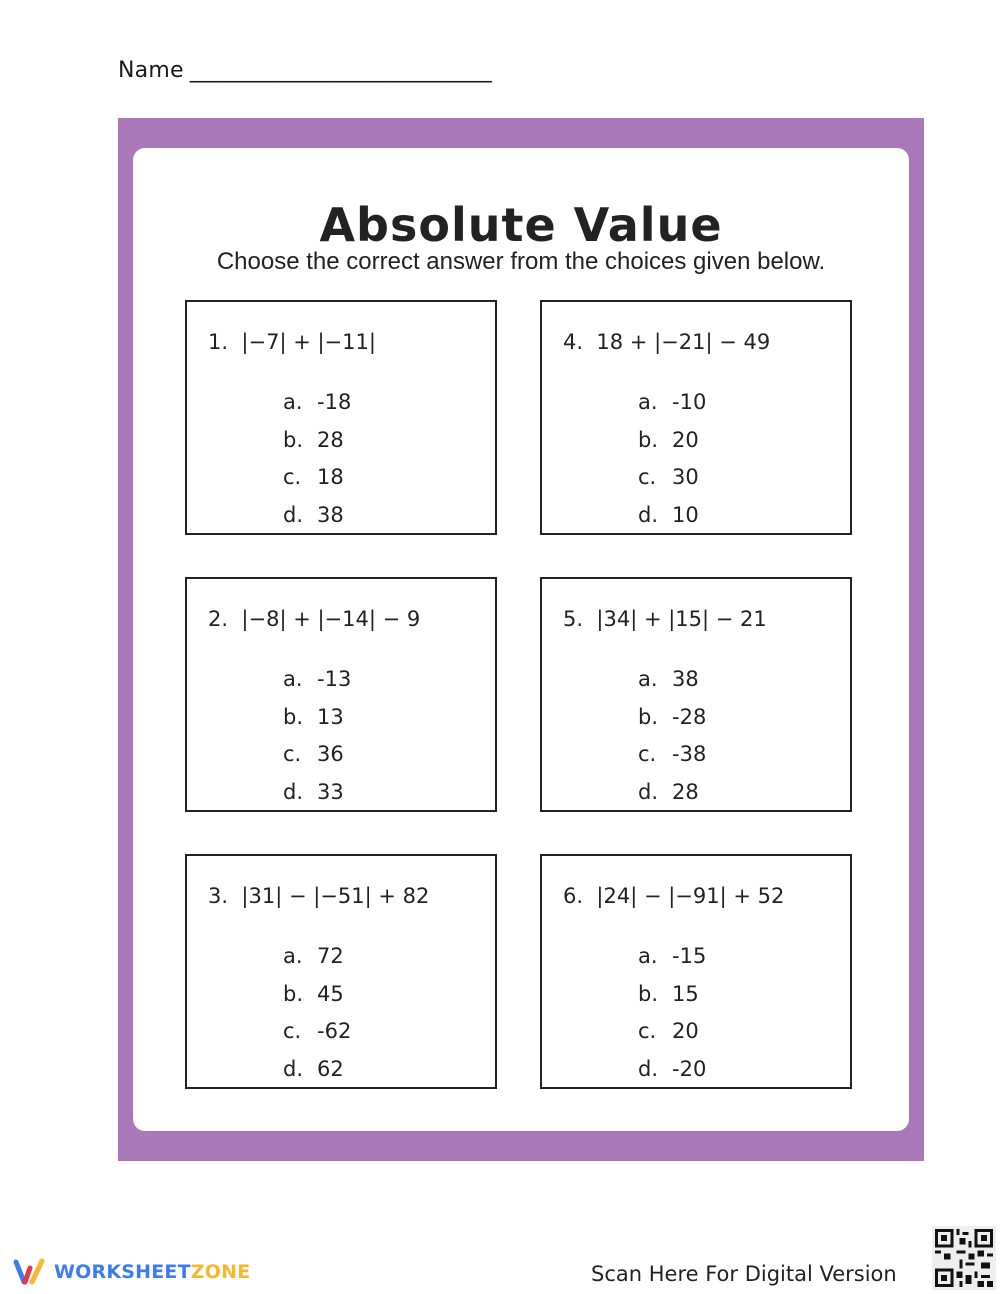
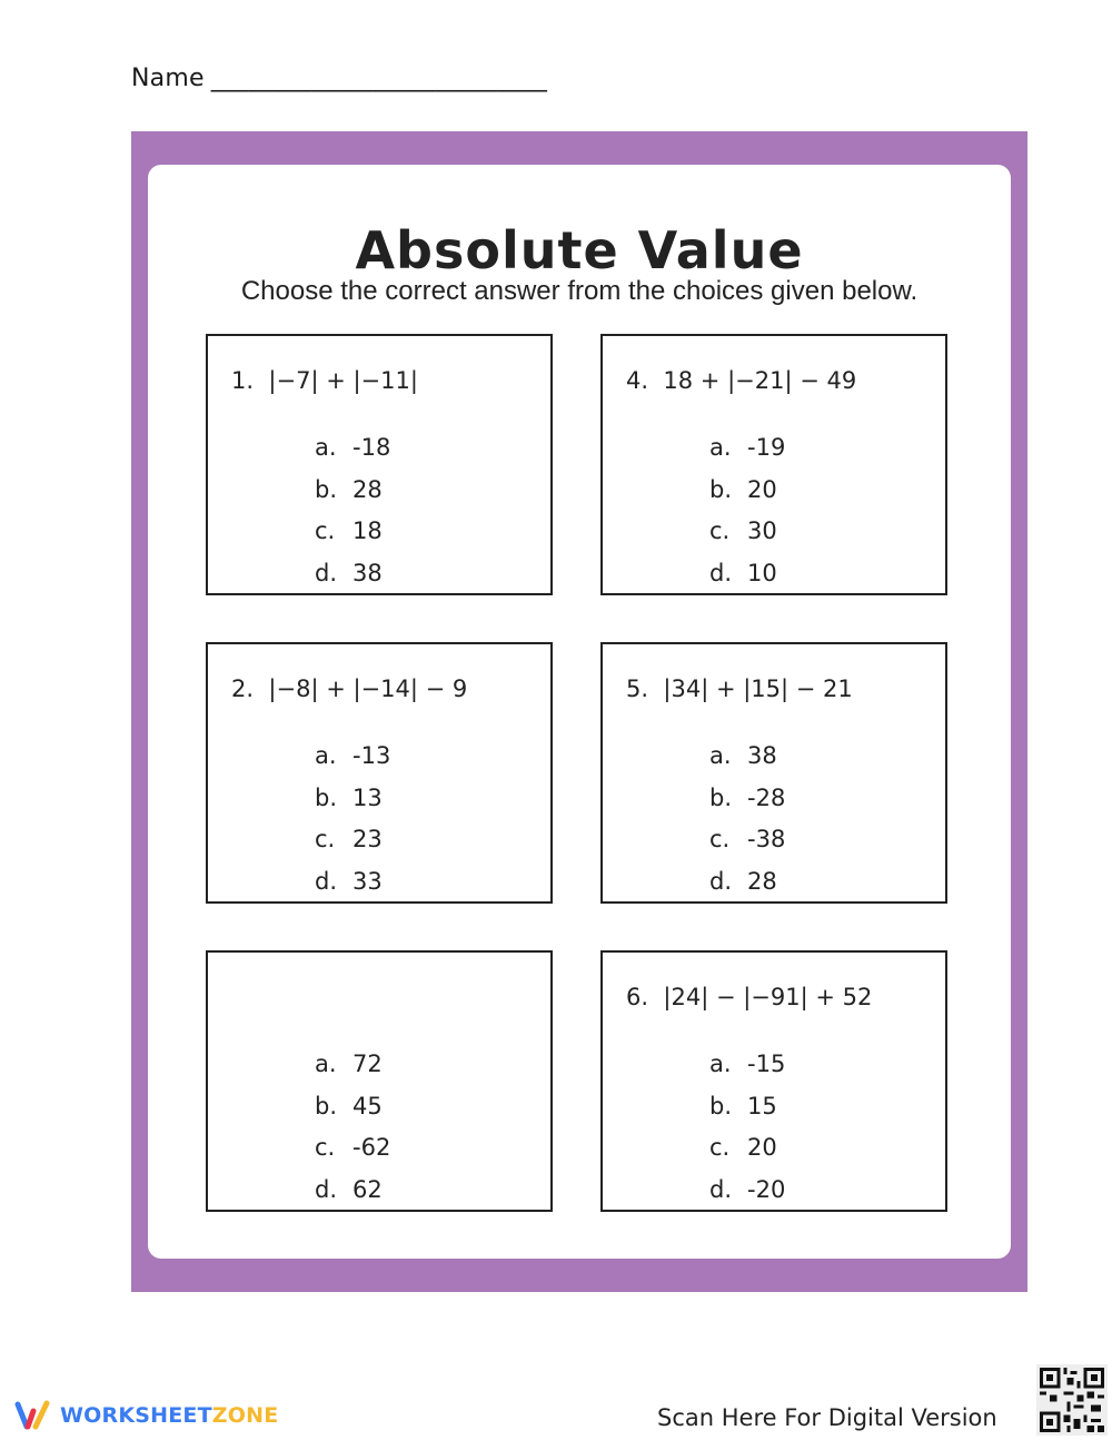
  Name ___________________________
  Absolute Value
  Choose the correct answer from the choices given below.
  1. |−7| + |−11|
  a. -18
  b. 28
  c. 18
  d. 38
  4. 18 + |−21| − 49
- a. -10
+ a. -19
  b. 20
  c. 30
  d. 10
  2. |−8| + |−14| − 9
  a. -13
  b. 13
- c. 36
+ c. 23
  d. 33
  5. |34| + |15| − 21
  a. 38
  b. -28
  c. -38
  d. 28
- 3. |31| − |−51| + 82
  a. 72
  b. 45
  c. -62
  d. 62
  6. |24| − |−91| + 52
  a. -15
  b. 15
  c. 20
  d. -20
  WORKSHEETZONE
  Scan Here For Digital Version
